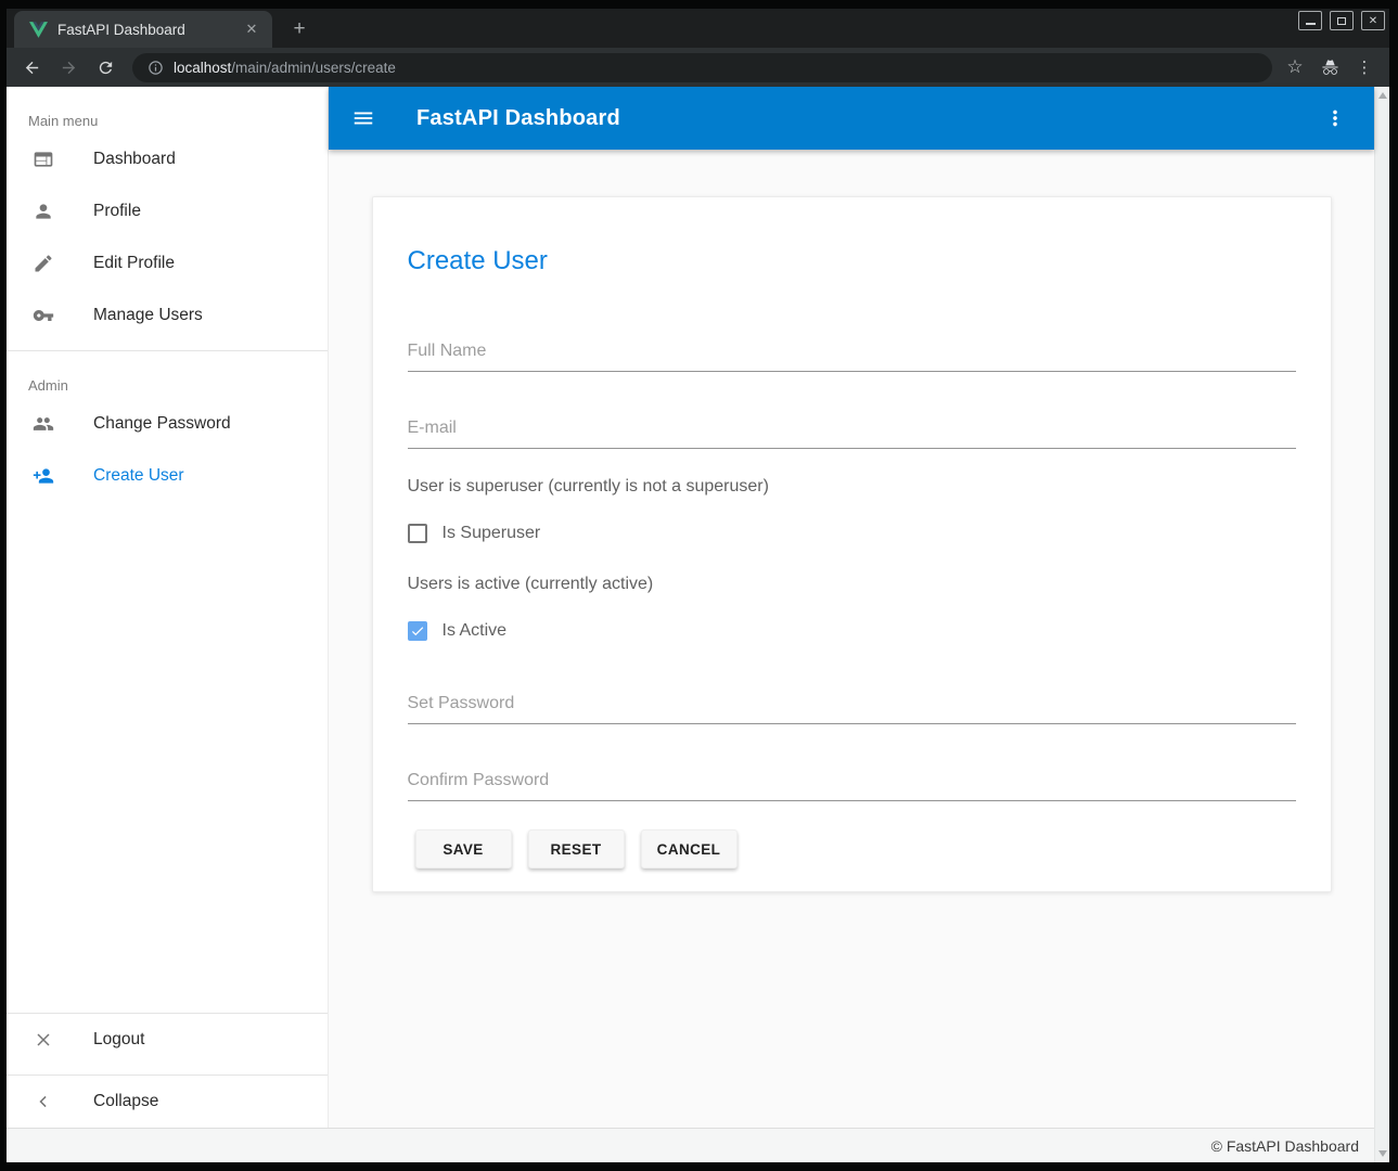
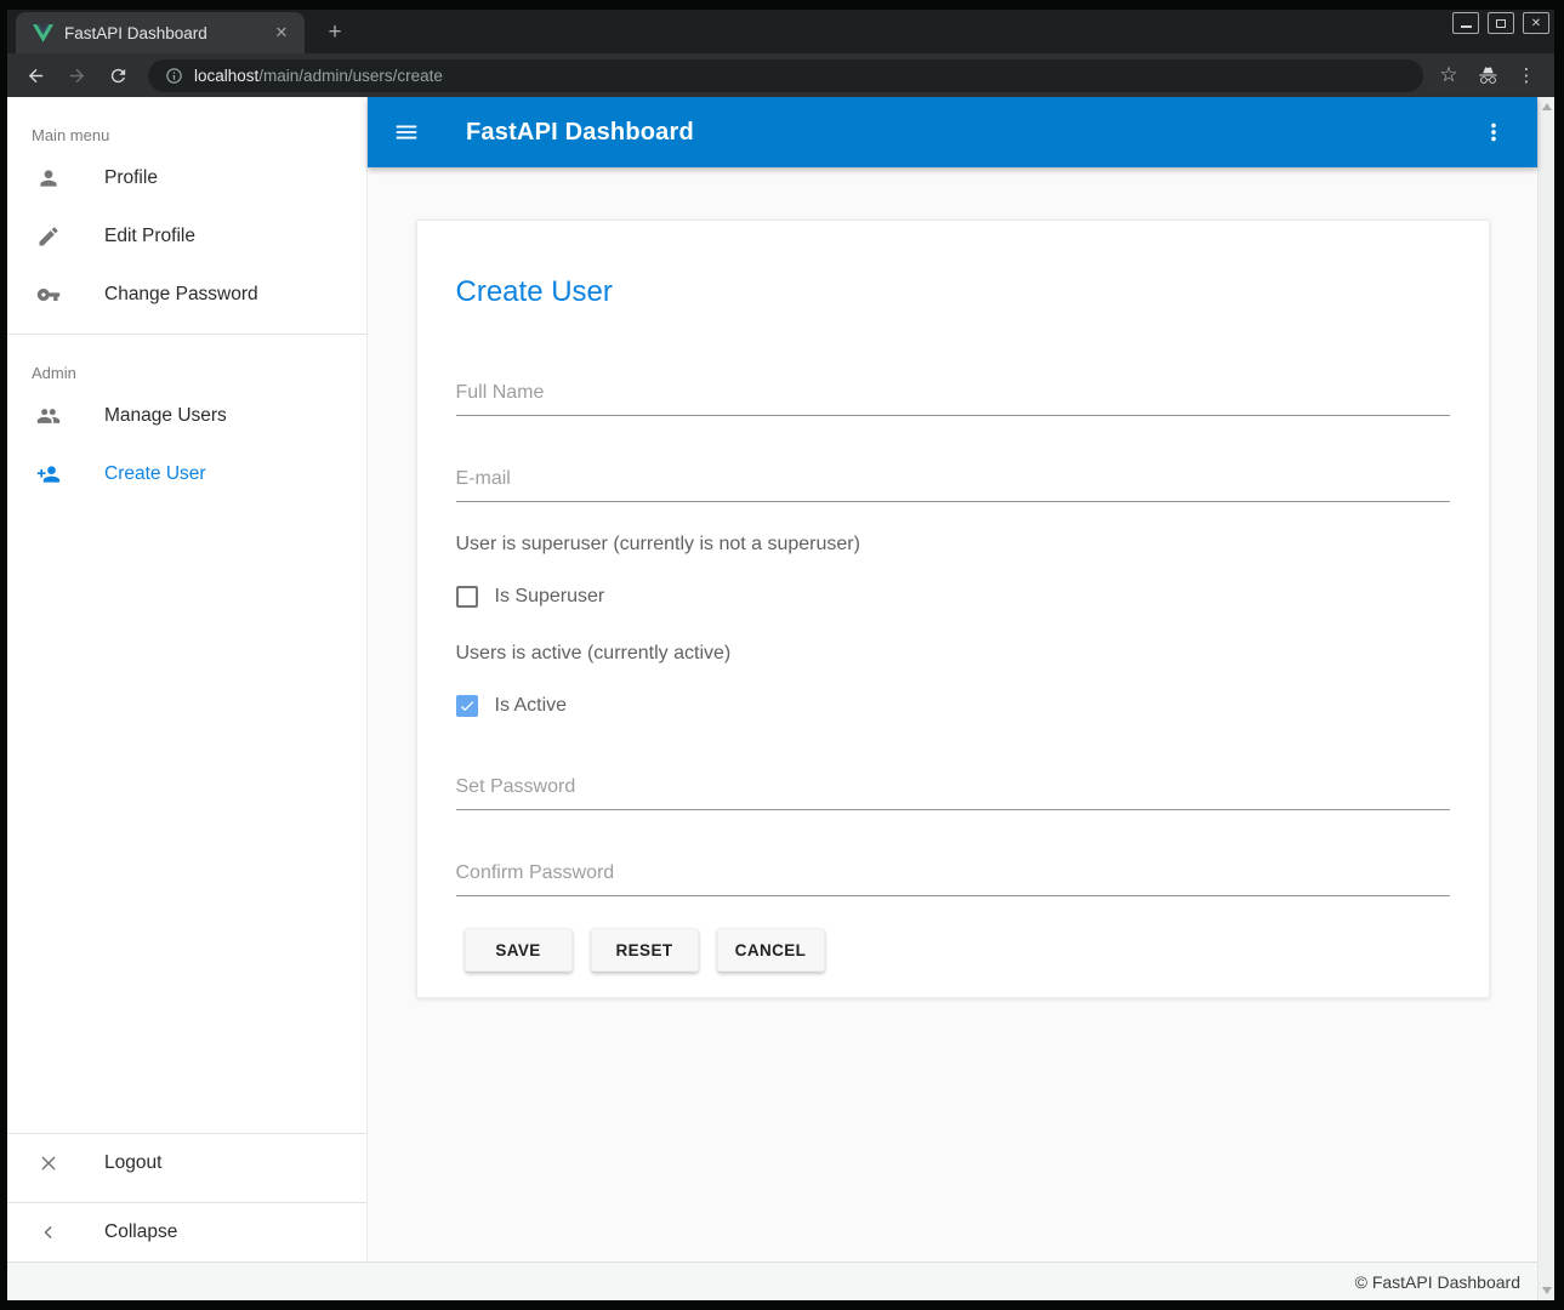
  FastAPI Dashboard
  ✕
  +
  ✕
  localhost/main/admin/users/create
  ☆
  ⋮
  Main menu
- Dashboard
  Profile
  Edit Profile
- Manage Users
+ Change Password
  Admin
- Change Password
+ Manage Users
  Create User
  Logout
  Collapse
  FastAPI Dashboard
  Create User
  Full Name
  E-mail
  User is superuser (currently is not a superuser)
  Is Superuser
  Users is active (currently active)
  Is Active
  Set Password
  Confirm Password
  SAVE
  RESET
  CANCEL
  © FastAPI Dashboard
